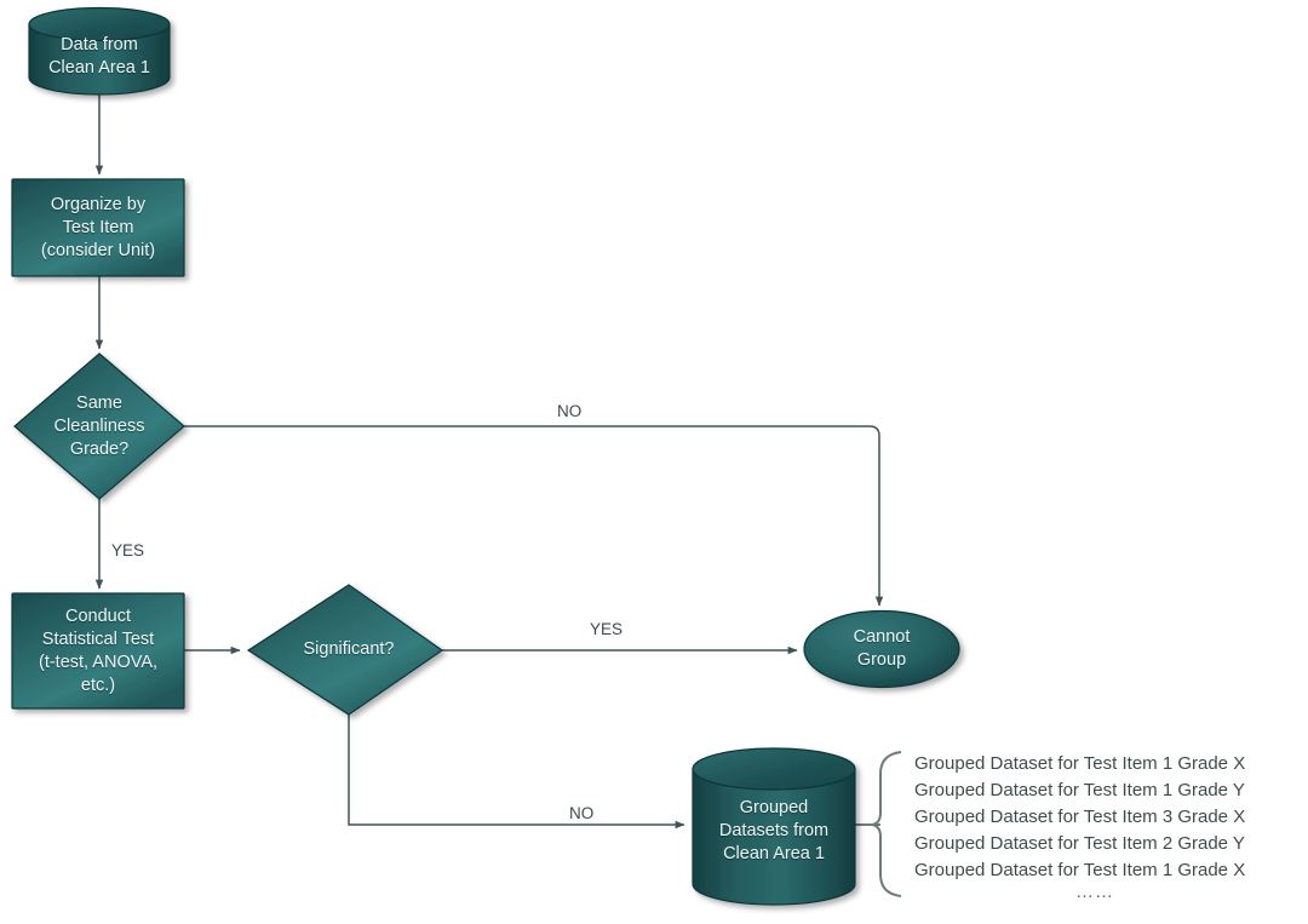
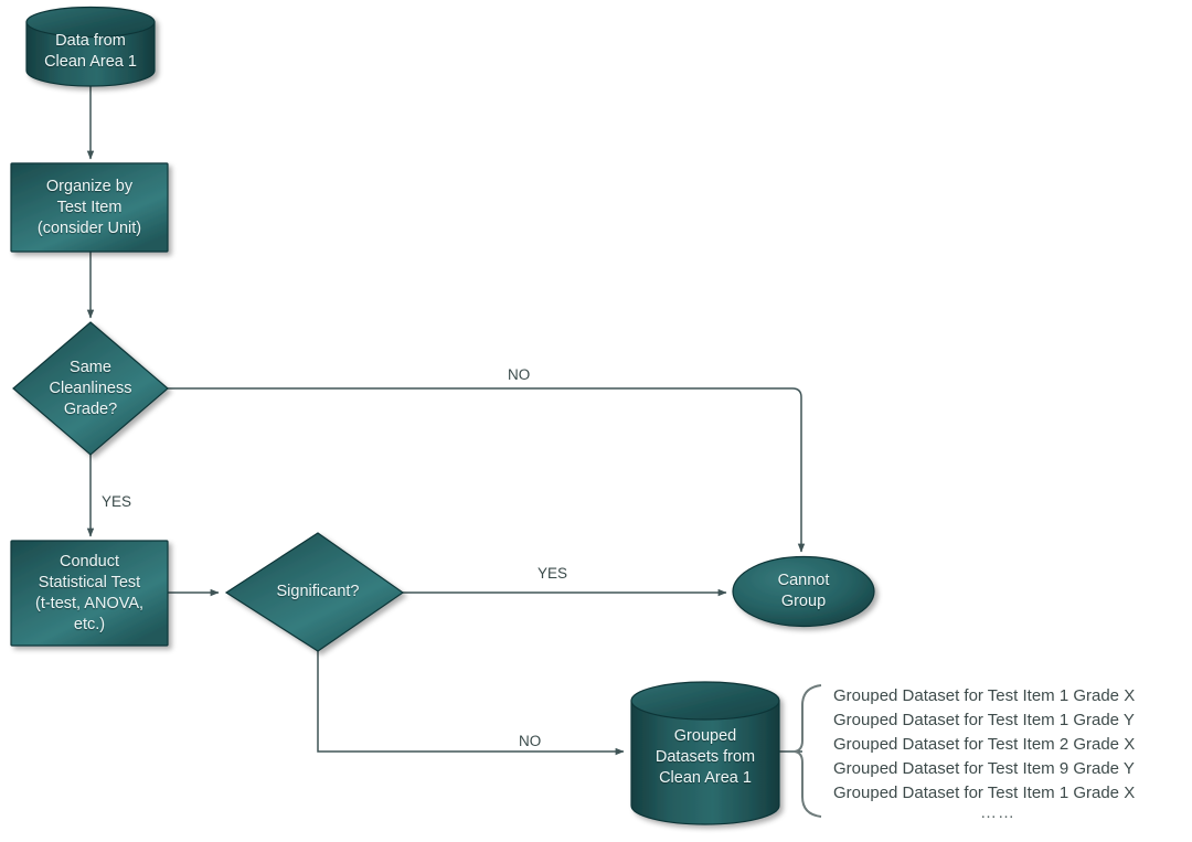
  Data from
  Clean Area 1
  Organize by
  Test Item
  (consider Unit)
  Same
  Cleanliness
  Grade?
  Conduct
  Statistical Test
  (t-test, ANOVA,
  etc.)
  Significant?
  Cannot
  Group
  Grouped
  Datasets from
  Clean Area 1
  NO
  YES
  YES
  NO
  Grouped Dataset for Test Item 1 Grade X
  Grouped Dataset for Test Item 1 Grade Y
- Grouped Dataset for Test Item 3 Grade X
+ Grouped Dataset for Test Item 2 Grade X
- Grouped Dataset for Test Item 2 Grade Y
+ Grouped Dataset for Test Item 9 Grade Y
  Grouped Dataset for Test Item 1 Grade X
  ……
